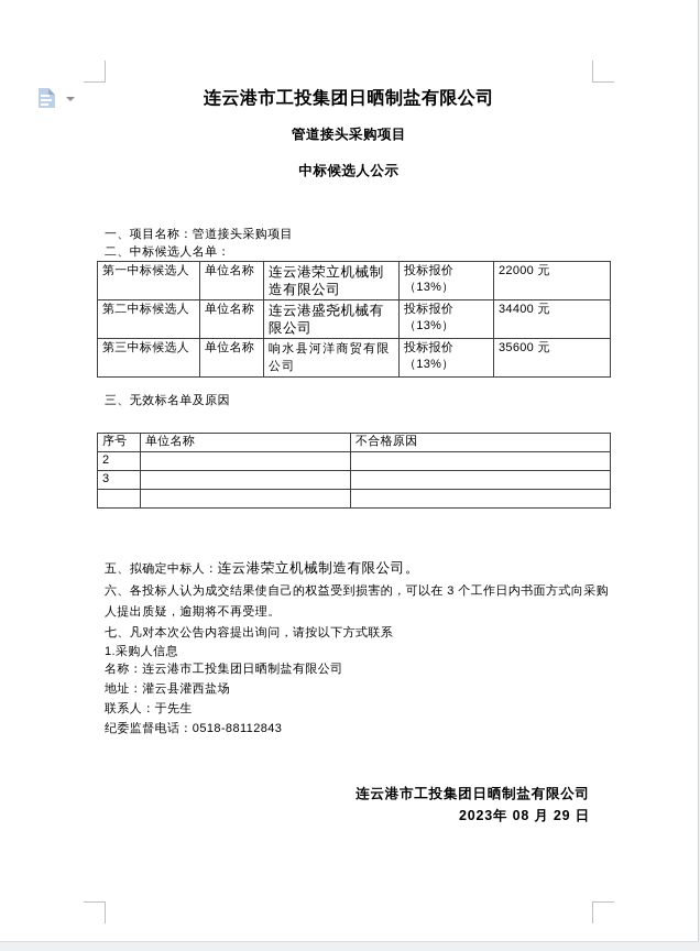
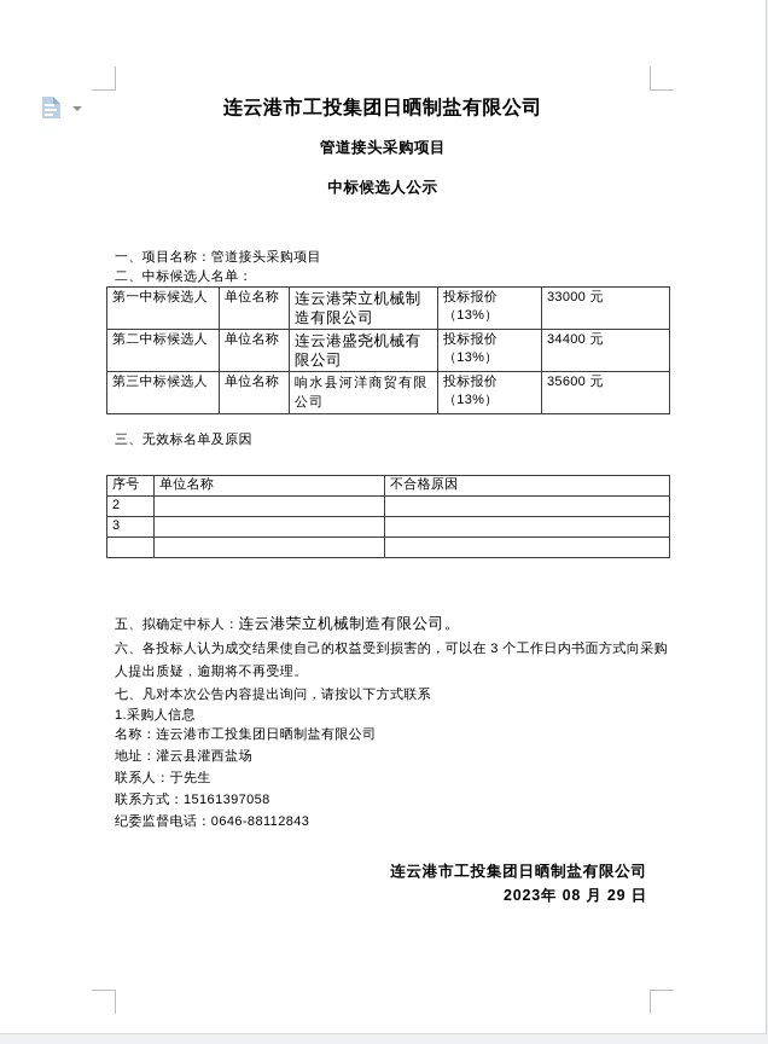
  连云港市工投集团日晒制盐有限公司
  管道接头采购项目
  中标候选人公示
  一、项目名称：管道接头采购项目
  二、中标候选人名单：
- 第一中标候选人	单位名称	连云港荣立机械制造有限公司	投标报价（13%）	22000 元
+ 第一中标候选人	单位名称	连云港荣立机械制造有限公司	投标报价（13%）	33000 元
  第二中标候选人	单位名称	连云港盛尧机械有限公司	投标报价（13%）	34400 元
  第三中标候选人	单位名称	响水县河洋商贸有限公司	投标报价（13%）	35600 元
  三、无效标名单及原因
  序号	单位名称	不合格原因
  2
  3
  五、拟确定中标人：连云港荣立机械制造有限公司。
  六、各投标人认为成交结果使自己的权益受到损害的，可以在 3 个工作日内书面方式向采购
  人提出质疑，逾期将不再受理。
  七、凡对本次公告内容提出询问，请按以下方式联系
  1.采购人信息
  名称：连云港市工投集团日晒制盐有限公司
  地址：灌云县灌西盐场
  联系人：于先生
+ 联系方式：15161397058
- 纪委监督电话：0518-88112843
+ 纪委监督电话：0646-88112843
  连云港市工投集团日晒制盐有限公司
  2023年 08 月 29 日
